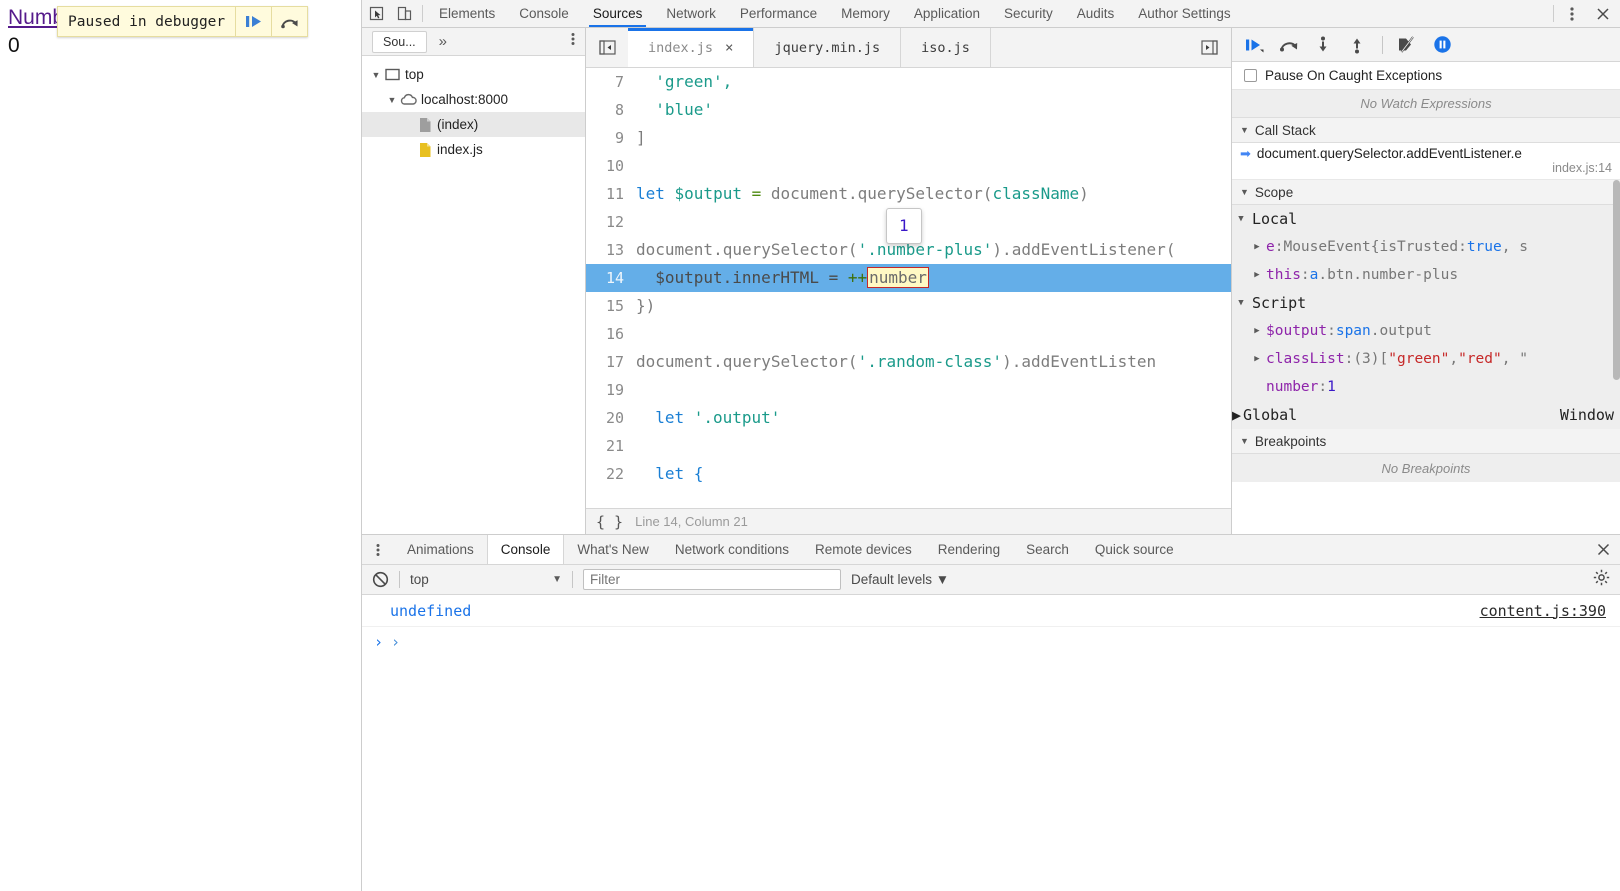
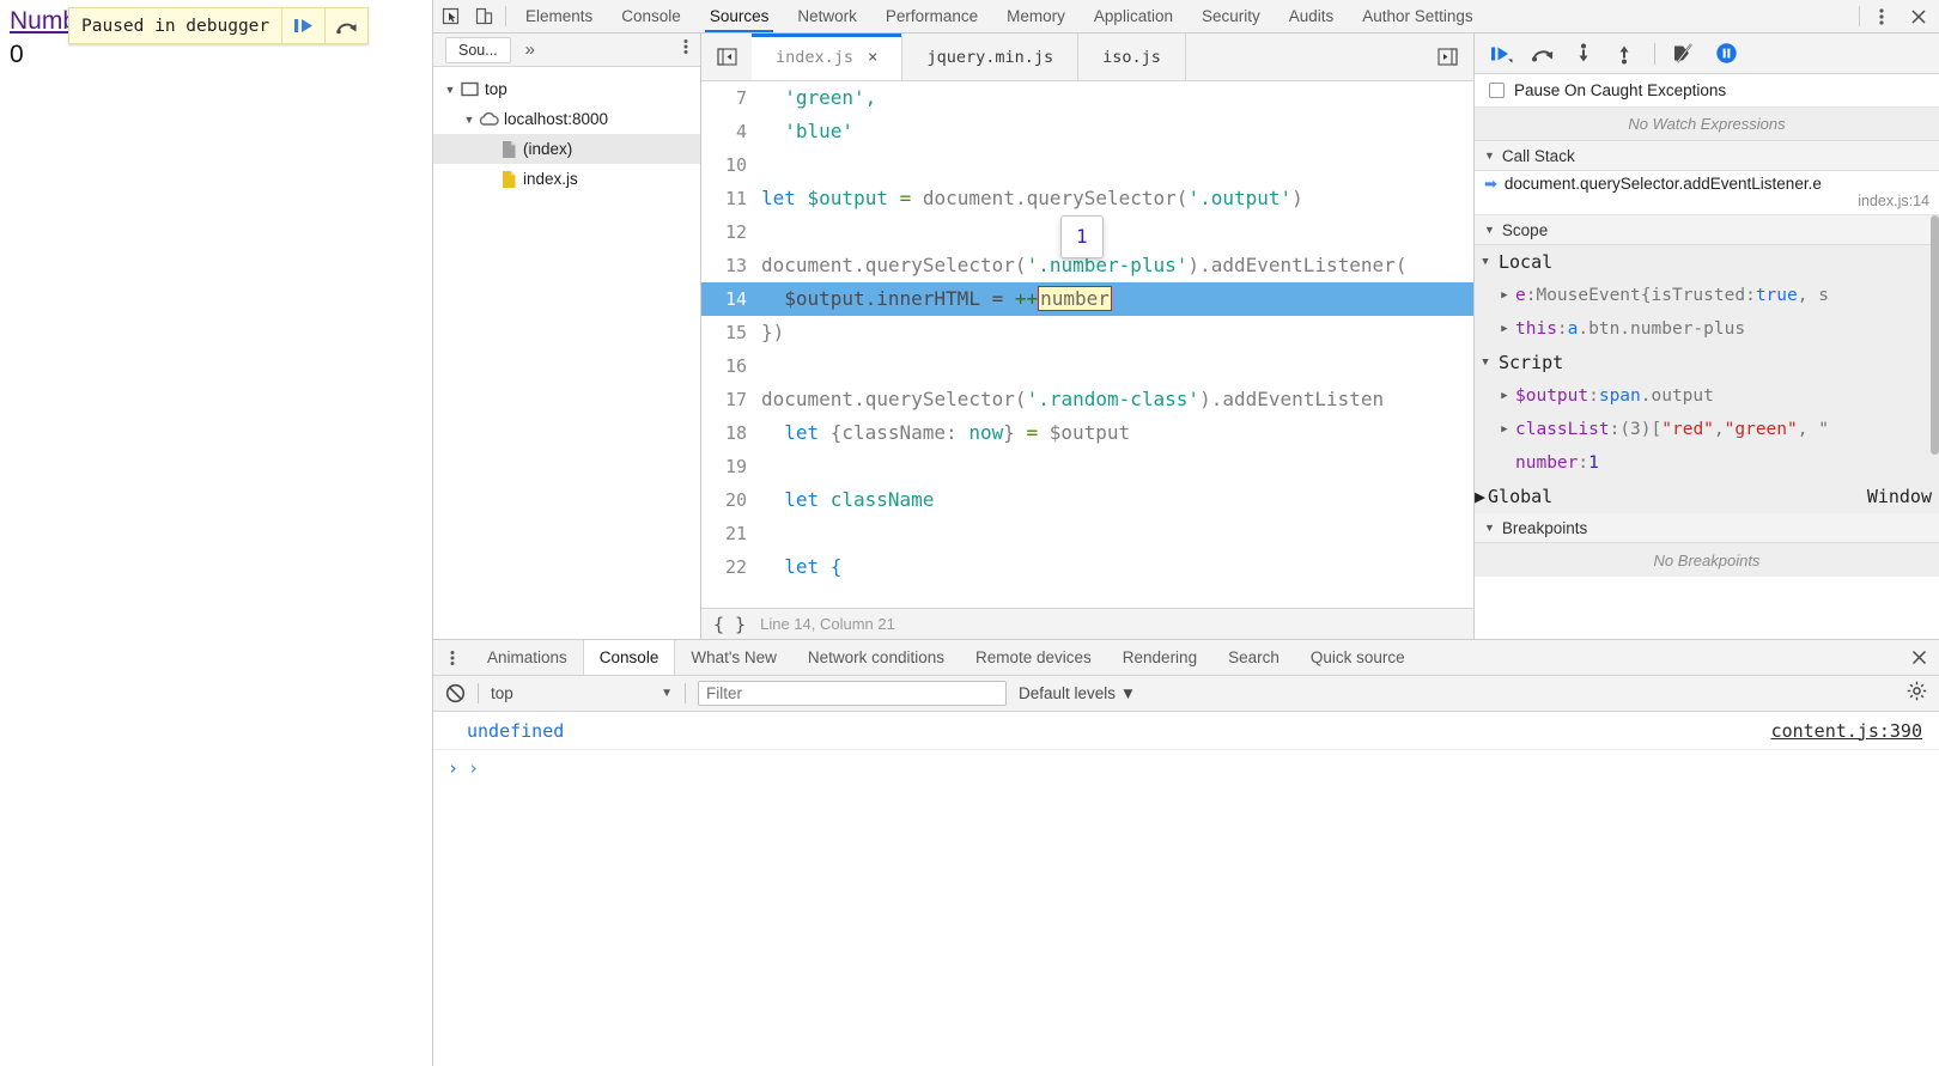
  Num
  0
  Paused in debugger
  Elements
  Console
  Sources
  Network
  Performance
  Memory
  Application
  Security
  Audits
  Author Settings
  Sou...
  »
  ▼
  top
  ▼
  localhost:8000
  (index)
  index.js
  index.js
  ×
  jquery.min.js
  iso.js
  7
  'green',
- 8
+ 4
  'blue'
- 9
- ]
  10
  11
- let $output = document.querySelector(className)
+ let $output = document.querySelector('.output')
  12
  13
  document.querySelector('.number-plus').addEventListener(
  1
  14
  $output.innerHTML = ++number
  15
  })
  16
  17
  document.querySelector('.random-class').addEventListen
+ 18
+ let {className: now} = $output
  19
  20
- let '.output'
+ let className
  21
  22
  let {
  { }
  Line 14, Column 21
  Pause On Caught Exceptions
  No Watch Expressions
  ▼
  Call Stack
  ➡
  document.querySelector.addEventListener.e
  index.js:14
  ▼
  Scope
  ▼
  Local
  ▶
  e
  :
  MouseEvent
  {isTrusted:
  true
  , s
  ▶
  this
  :
  a
  .btn.number-plus
  ▼
  Script
  ▶
  $output
  :
  span
  .output
  ▶
  classList
  :
  (3)
  [
- "green"
+ "red"
  ,
- "red"
+ "green"
  , "
  number
  :
  1
  ▶
  Global
  Window
  ▼
  Breakpoints
  No Breakpoints
  Animations
  Console
  What's New
  Network conditions
  Remote devices
  Rendering
  Search
  Quick source
  top
  ▼
  Filter
  Default levels ▼
  undefined
  content.js:390
  ›
  ›
